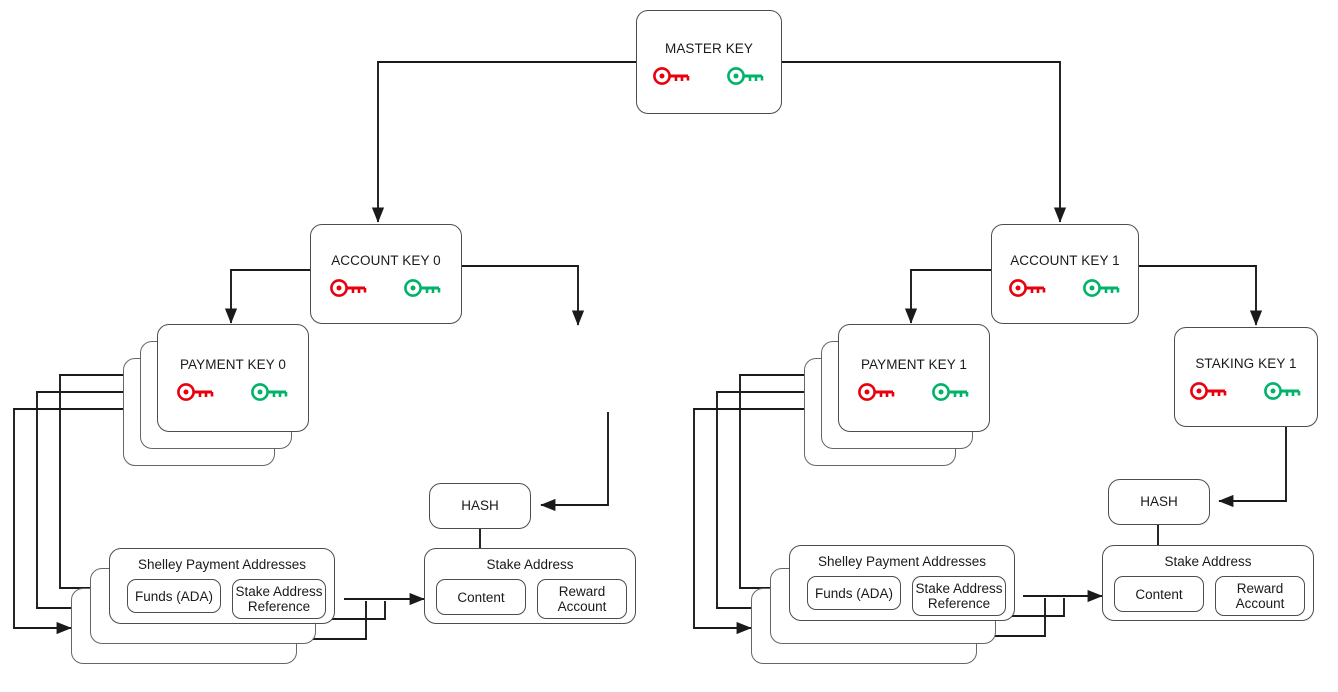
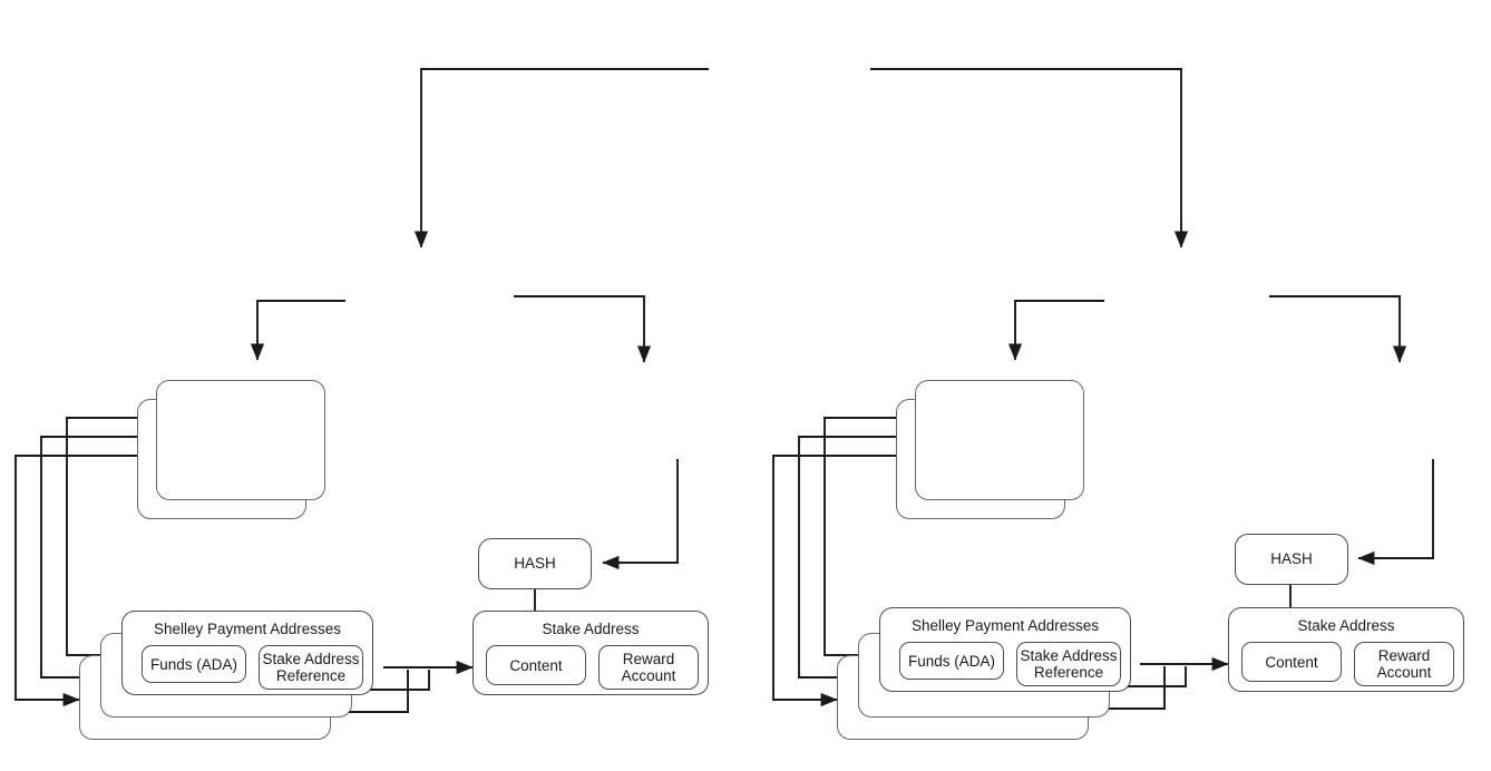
- MASTER KEY
- ACCOUNT KEY 0
- ACCOUNT KEY 1
- PAYMENT KEY 0
- PAYMENT KEY 1
- STAKING KEY 1
  HASH
  HASH
  Shelley Payment Addresses
  Funds (ADA)
  Stake Address
  Reference
  Shelley Payment Addresses
  Funds (ADA)
  Stake Address
  Reference
  Stake Address
  Content
  Reward
  Account
  Stake Address
  Content
  Reward
  Account
